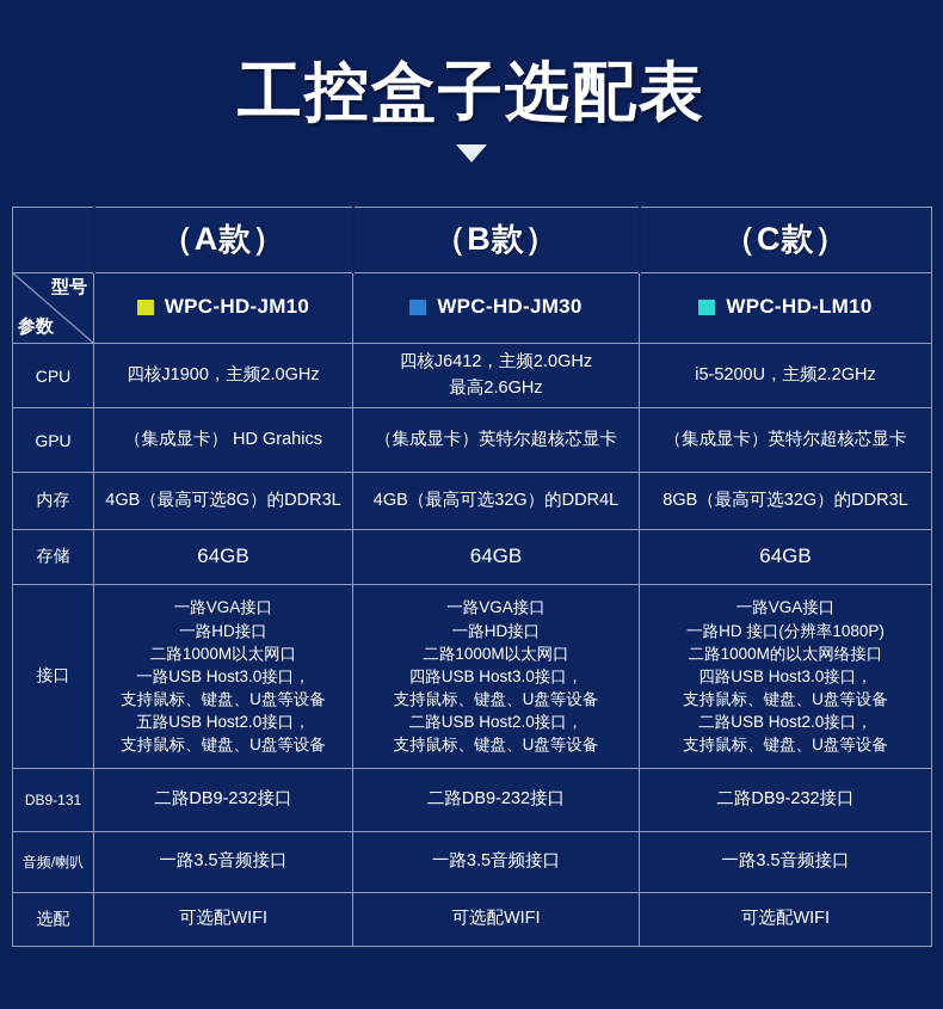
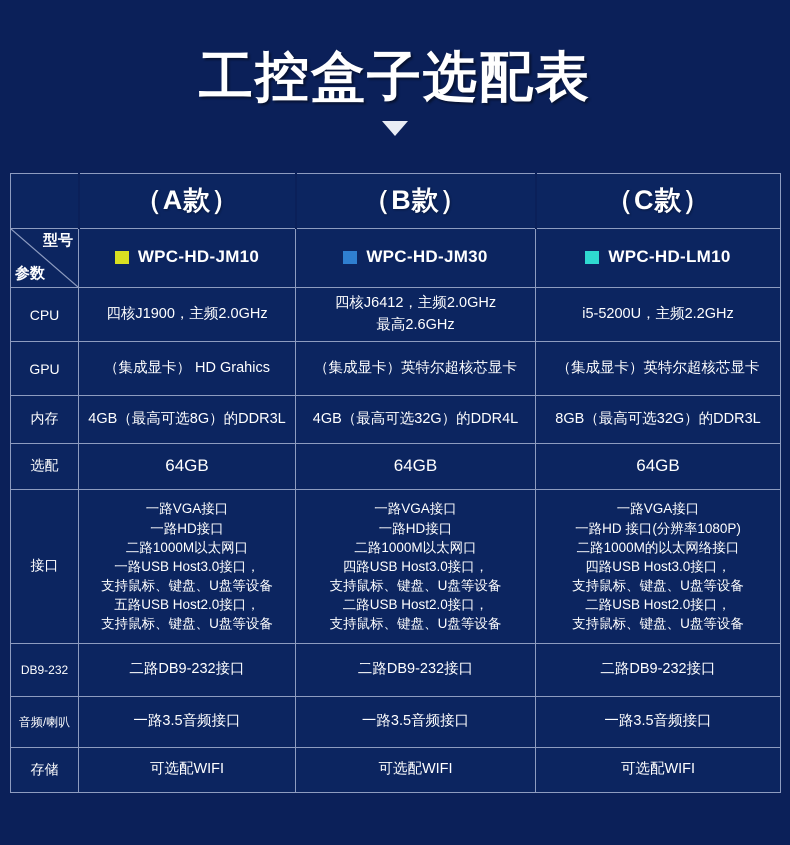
  工控盒子选配表
  	（A款）	（B款）	（C款）
  型号 参数	WPC-HD-JM10	WPC-HD-JM30	WPC-HD-LM10
  CPU	四核J1900，主频2.0GHz	四核J6412，主频2.0GHz最高2.6GHz	i5-5200U，主频2.2GHz
  GPU	（集成显卡） HD Grahics	（集成显卡）英特尔超核芯显卡	（集成显卡）英特尔超核芯显卡
  内存	4GB（最高可选8G）的DDR3L	4GB（最高可选32G）的DDR4L	8GB（最高可选32G）的DDR3L
- 存储	64GB	64GB	64GB
+ 选配	64GB	64GB	64GB
  接口	一路VGA接口一路HD接口二路1000M以太网口一路USB Host3.0接口，支持鼠标、键盘、U盘等设备五路USB Host2.0接口，支持鼠标、键盘、U盘等设备	一路VGA接口一路HD接口二路1000M以太网口四路USB Host3.0接口，支持鼠标、键盘、U盘等设备二路USB Host2.0接口，支持鼠标、键盘、U盘等设备	一路VGA接口一路HD 接口(分辨率1080P)二路1000M的以太网络接口四路USB Host3.0接口，支持鼠标、键盘、U盘等设备二路USB Host2.0接口，支持鼠标、键盘、U盘等设备
- DB9-131	二路DB9-232接口	二路DB9-232接口	二路DB9-232接口
+ DB9-232	二路DB9-232接口	二路DB9-232接口	二路DB9-232接口
  音频/喇叭	一路3.5音频接口	一路3.5音频接口	一路3.5音频接口
- 选配	可选配WIFI	可选配WIFI	可选配WIFI
+ 存储	可选配WIFI	可选配WIFI	可选配WIFI
